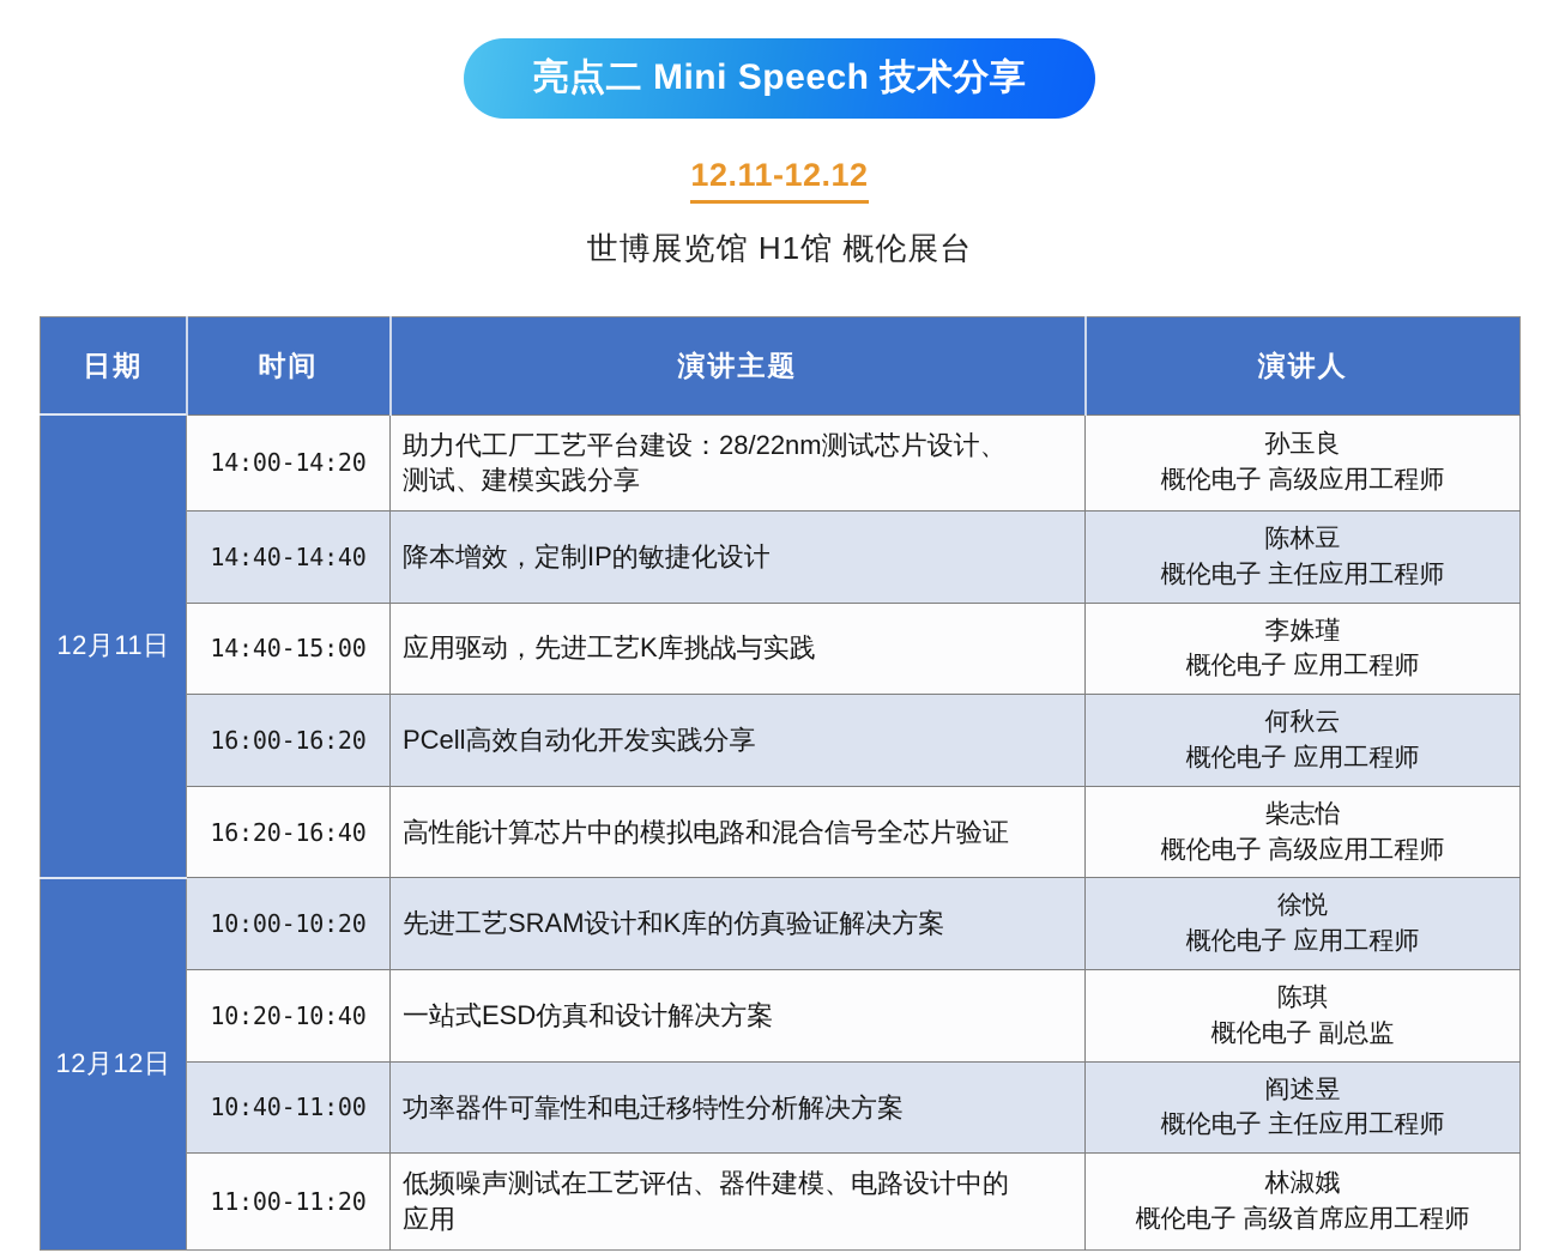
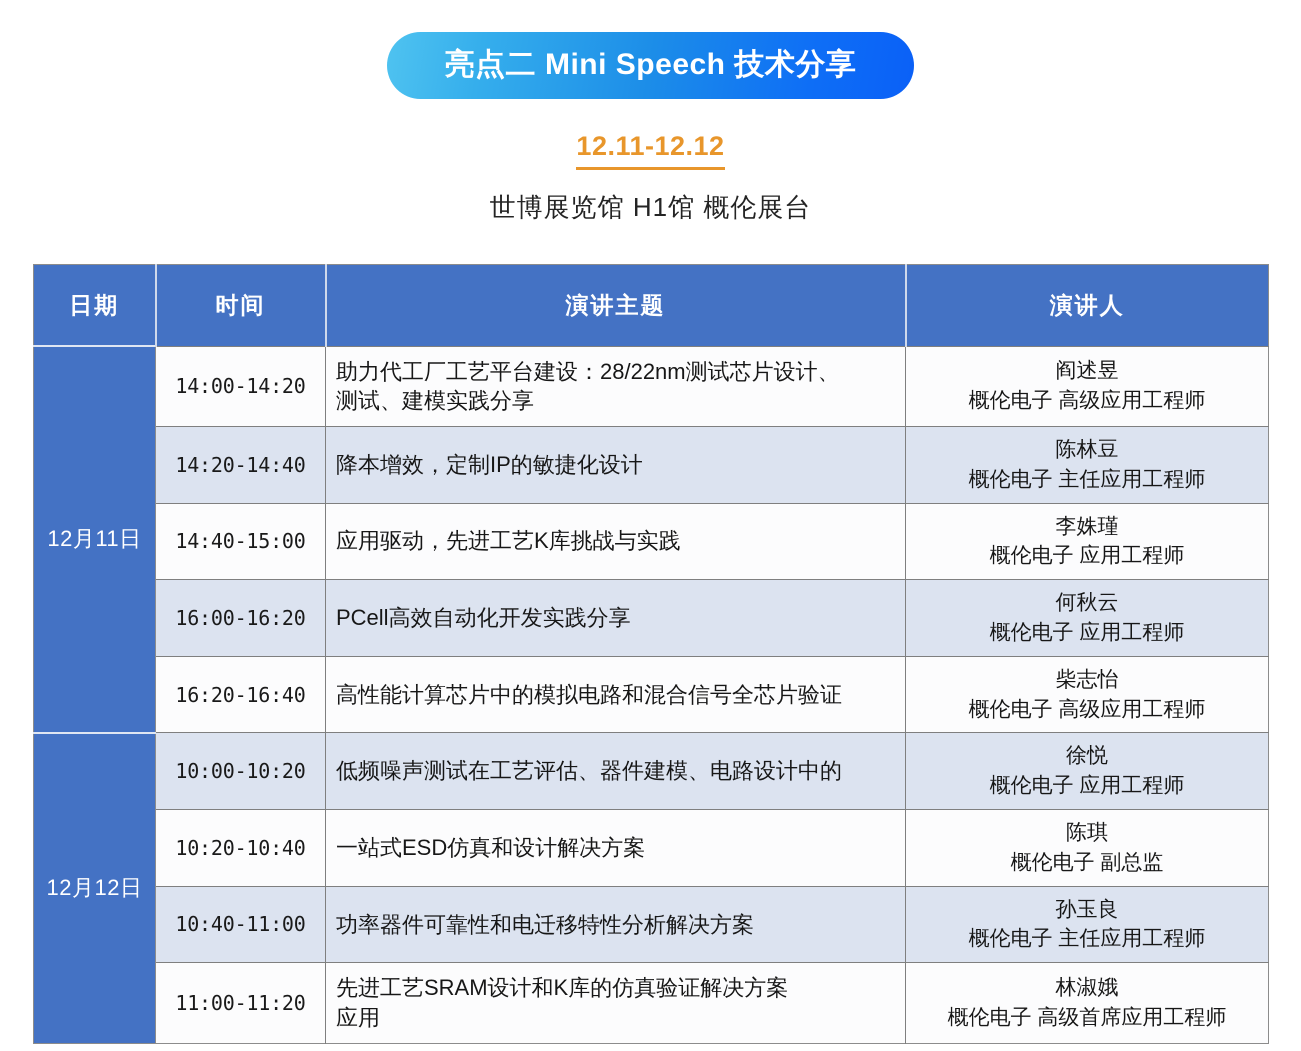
  亮点二 Mini Speech 技术分享
  12.11-12.12
  世博展览馆 H1馆 概伦展台
  日期	时间	演讲主题	演讲人
- 12月11日	14:00-14:20	助力代工厂工艺平台建设：28/22nm测试芯片设计、测试、建模实践分享	孙玉良概伦电子 高级应用工程师
+ 12月11日	14:00-14:20	助力代工厂工艺平台建设：28/22nm测试芯片设计、测试、建模实践分享	阎述昱概伦电子 高级应用工程师
- 14:40-14:40	降本增效，定制IP的敏捷化设计	陈林豆概伦电子 主任应用工程师
+ 14:20-14:40	降本增效，定制IP的敏捷化设计	陈林豆概伦电子 主任应用工程师
  14:40-15:00	应用驱动，先进工艺K库挑战与实践	李姝瑾概伦电子 应用工程师
  16:00-16:20	PCell高效自动化开发实践分享	何秋云概伦电子 应用工程师
  16:20-16:40	高性能计算芯片中的模拟电路和混合信号全芯片验证	柴志怡概伦电子 高级应用工程师
- 12月12日	10:00-10:20	先进工艺SRAM设计和K库的仿真验证解决方案	徐悦概伦电子 应用工程师
+ 12月12日	10:00-10:20	低频噪声测试在工艺评估、器件建模、电路设计中的	徐悦概伦电子 应用工程师
  10:20-10:40	一站式ESD仿真和设计解决方案	陈琪概伦电子 副总监
- 10:40-11:00	功率器件可靠性和电迁移特性分析解决方案	阎述昱概伦电子 主任应用工程师
+ 10:40-11:00	功率器件可靠性和电迁移特性分析解决方案	孙玉良概伦电子 主任应用工程师
- 11:00-11:20	低频噪声测试在工艺评估、器件建模、电路设计中的应用	林淑娥概伦电子 高级首席应用工程师
+ 11:00-11:20	先进工艺SRAM设计和K库的仿真验证解决方案应用	林淑娥概伦电子 高级首席应用工程师
